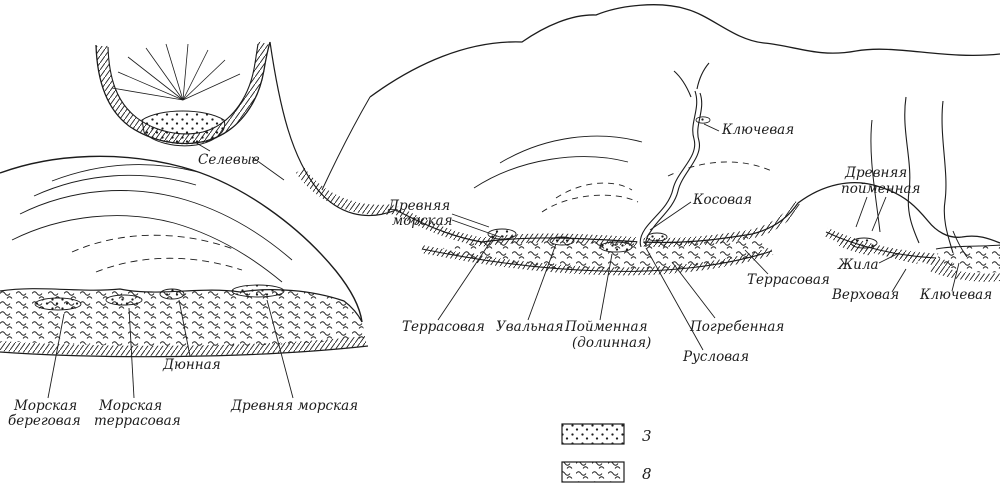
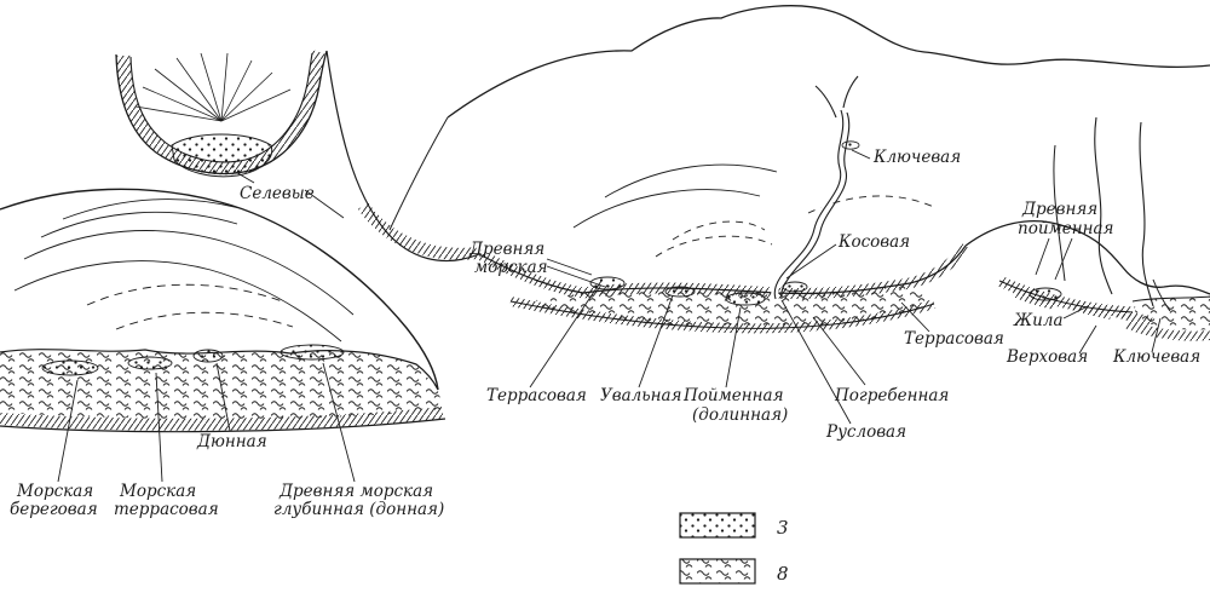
  Селевые
  Древняя
  морская
  Ключевая
  Косовая
  Террасовая
  Дюнная
  Морская
  береговая
  Морская
  террасовая
  Древняя морская
+ глубинная (донная)
  Террасовая
  Увальная
  Пойменная
  (долинная)
  Погребенная
  Русловая
  Древняя
  пойменная
  Жила
  Верховая
  Ключевая
  3
  8
